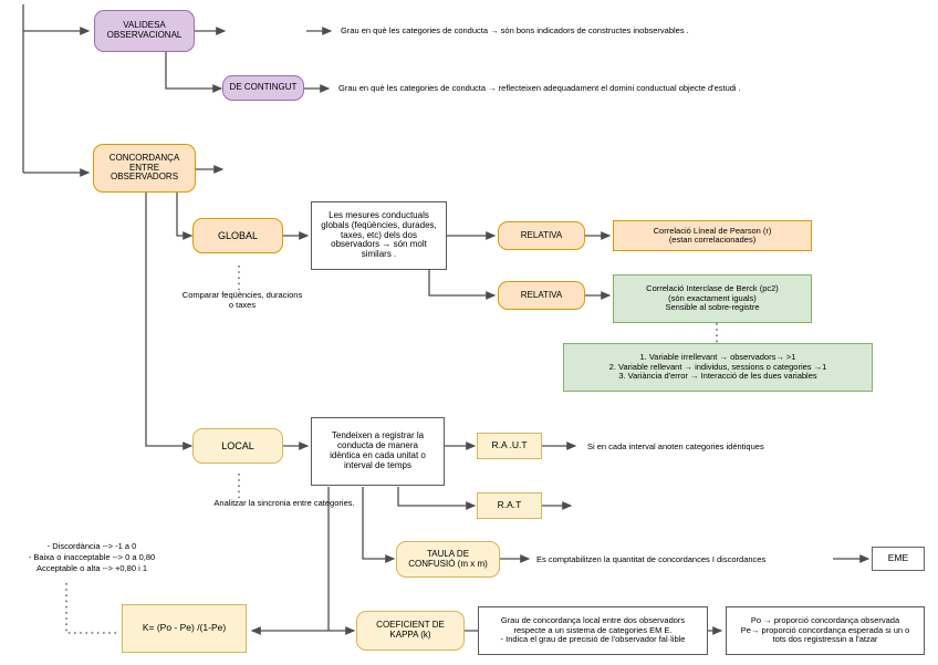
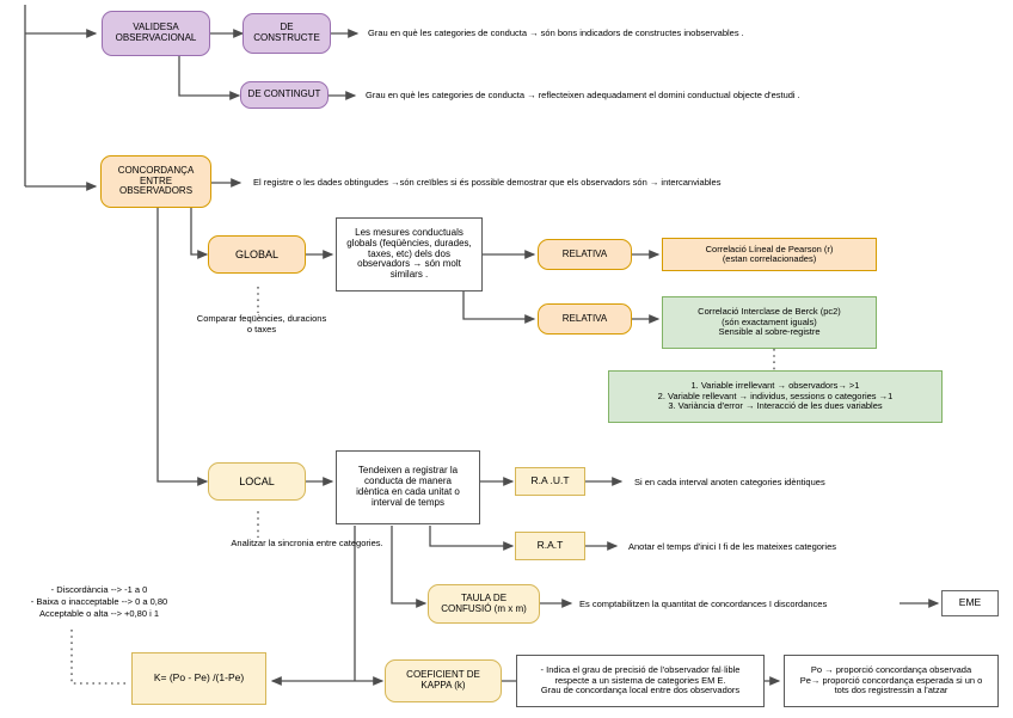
  VALIDESA
  OBSERVACIONAL
+ DE
+ CONSTRUCTE
  DE CONTINGUT
  CONCORDANÇA
  ENTRE
  OBSERVADORS
  GLOBAL
  Les mesures conductuals
  globals (feqüències, durades,
  taxes, etc) dels dos
  observadors → són molt
  similars .
  RELATIVA
  RELATIVA
  Correlació Líneal de Pearson (r)
  (estan correlacionades)
  Correlació Interclase de Berck (pc2)
  (són exactament iguals)
  Sensible al sobre-registre
  1. Variable irrellevant → observadors→ >1
  2. Variable rellevant → individus, sessions o categories →1
  3. Variància d'error → Interacció de les dues variables
  LOCAL
  Tendeixen a registrar la
  conducta de manera
  idèntica en cada unitat o
  interval de temps
  R.A .U.T
  R.A.T
  TAULA DE
  CONFUSIÓ (m x m)
  EME
  K= (Po - Pe) /(1-Pe)
  COEFICIENT DE
  KAPPA (k)
- Grau de concordança local entre dos observadors
+ - Indica el grau de precisió de l'observador fal·lible
  respecte a un sistema de categories EM E.
- - Indica el grau de precisió de l'observador fal·lible
+ Grau de concordança local entre dos observadors
  Po → proporció concordança observada
  Pe→ proporció concordança esperada si un o
  tots dos registressin a l'atzar
  Grau en què les categories de conducta → són bons indicadors de constructes inobservables .
  Grau en què les categories de conducta → reflecteixen adequadament el domini conductual objecte d'estudi .
+ El registre o les dades obtingudes →són creïbles si és possible demostrar que els observadors són → intercanviables
  Comparar feqüències, duracions
  o taxes
  Analitzar la sincronia entre categories.
  Si en cada interval anoten categories idèntiques
+ Anotar el temps d'inici I fi de les mateixes categories
  Es comptabilitzen la quantitat de concordances I discordances
  - Discordància --> -1 a 0
  - Baixa o inacceptable --> 0 a 0,80
  Acceptable o alta --> +0,80 i 1
